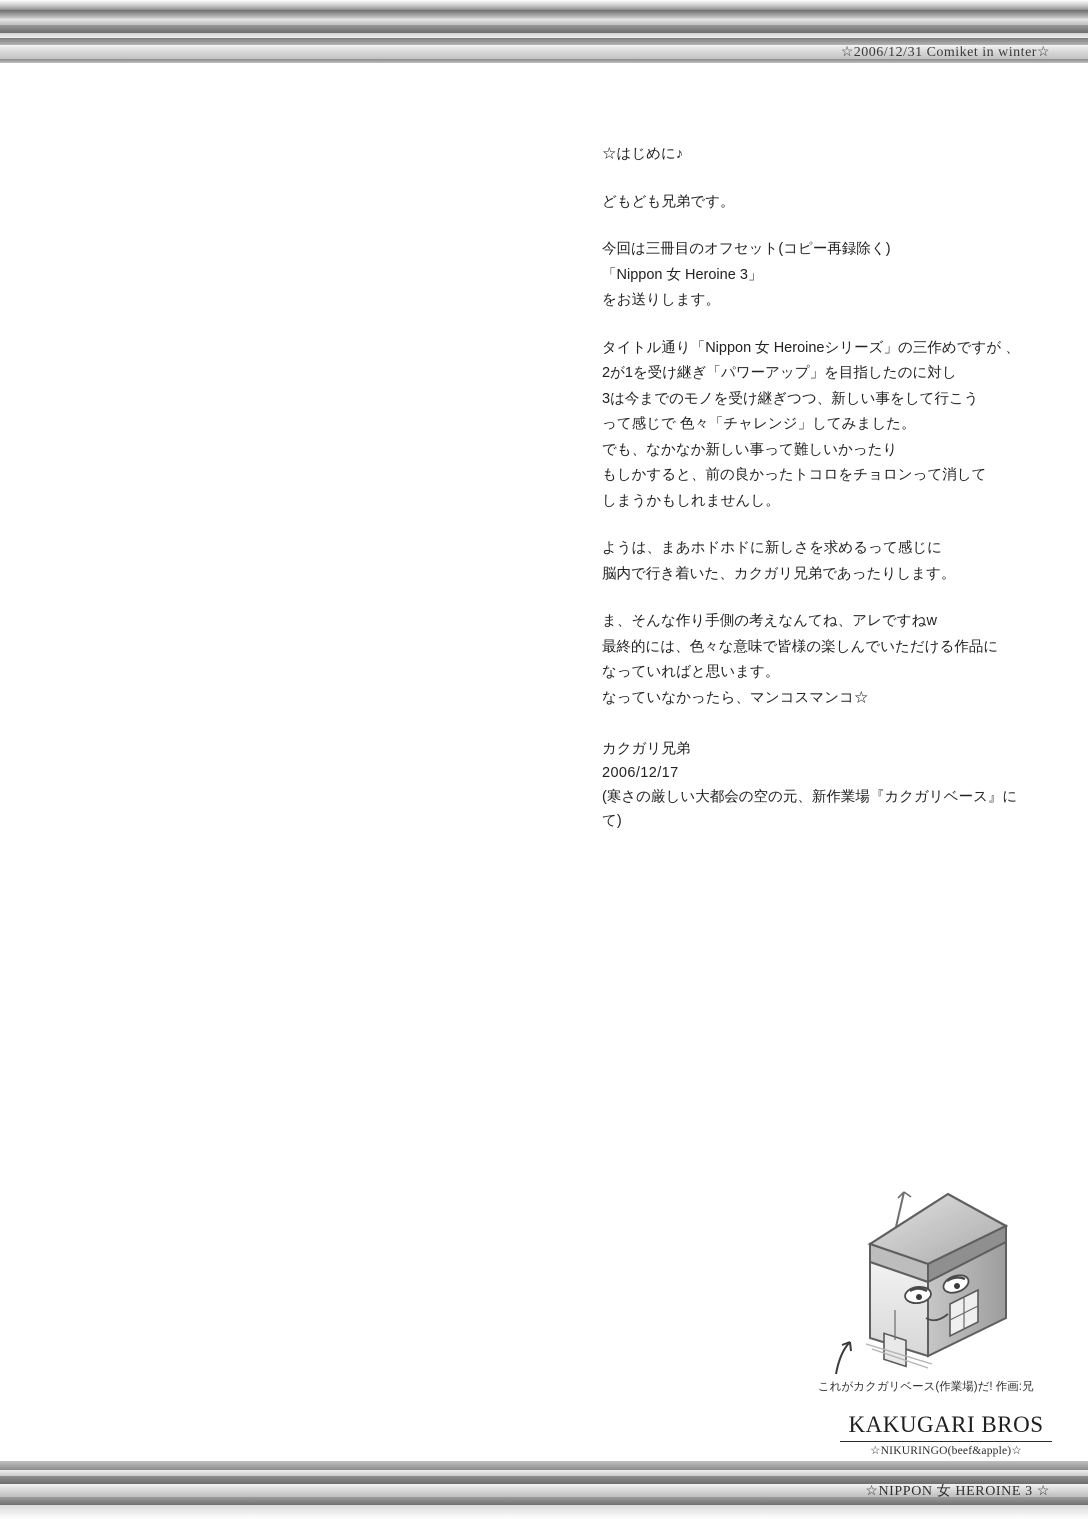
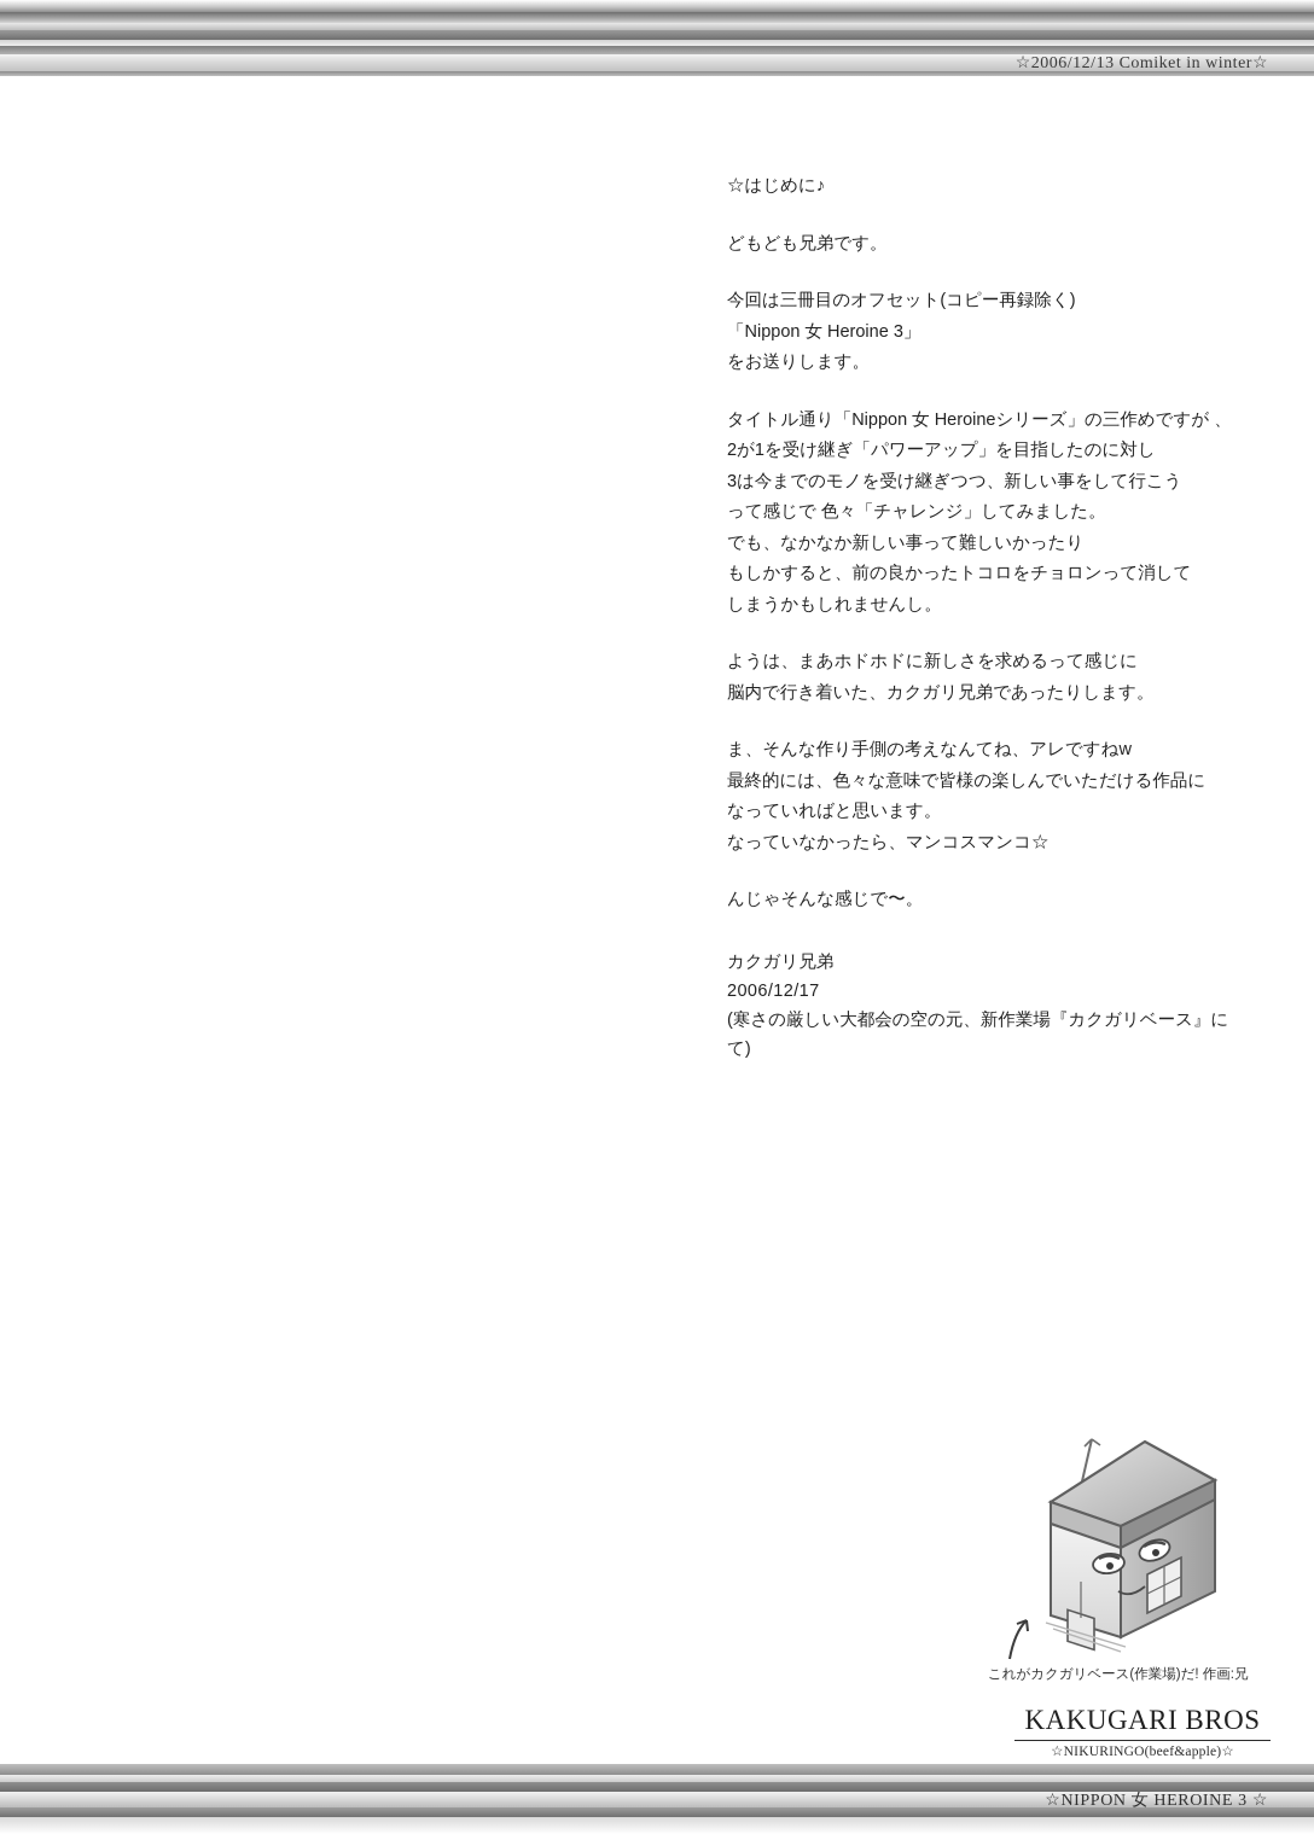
- ☆2006/12/31 Comiket in winter☆
+ ☆2006/12/13 Comiket in winter☆
  ☆はじめに♪
  どもども兄弟です。
  今回は三冊目のオフセット(コピー再録除く)
  「Nippon 女 Heroine 3」
  をお送りします。
  タイトル通り「Nippon 女 Heroineシリーズ」の三作めですが 、
  2が1を受け継ぎ「パワーアップ」を目指したのに対し
  3は今までのモノを受け継ぎつつ、新しい事をして行こう
  って感じで 色々「チャレンジ」してみました。
  でも、なかなか新しい事って難しいかったり
  もしかすると、前の良かったトコロをチョロンって消して
  しまうかもしれませんし。
  ようは、まあホドホドに新しさを求めるって感じに
  脳内で行き着いた、カクガリ兄弟であったりします。
  ま、そんな作り手側の考えなんてね、アレですねw
  最終的には、色々な意味で皆様の楽しんでいただける作品に
  なっていればと思います。
  なっていなかったら、マンコスマンコ☆
+ んじゃそんな感じで〜。
  カクガリ兄弟
  2006/12/17
  (寒さの厳しい大都会の空の元、新作業場『カクガリベース』にて)
  これがカクガリベース(作業場)だ! 作画:兄
  KAKUGARI BROS
  ☆NIKURINGO(beef&apple)☆
  ☆NIPPON 女 HEROINE 3 ☆
